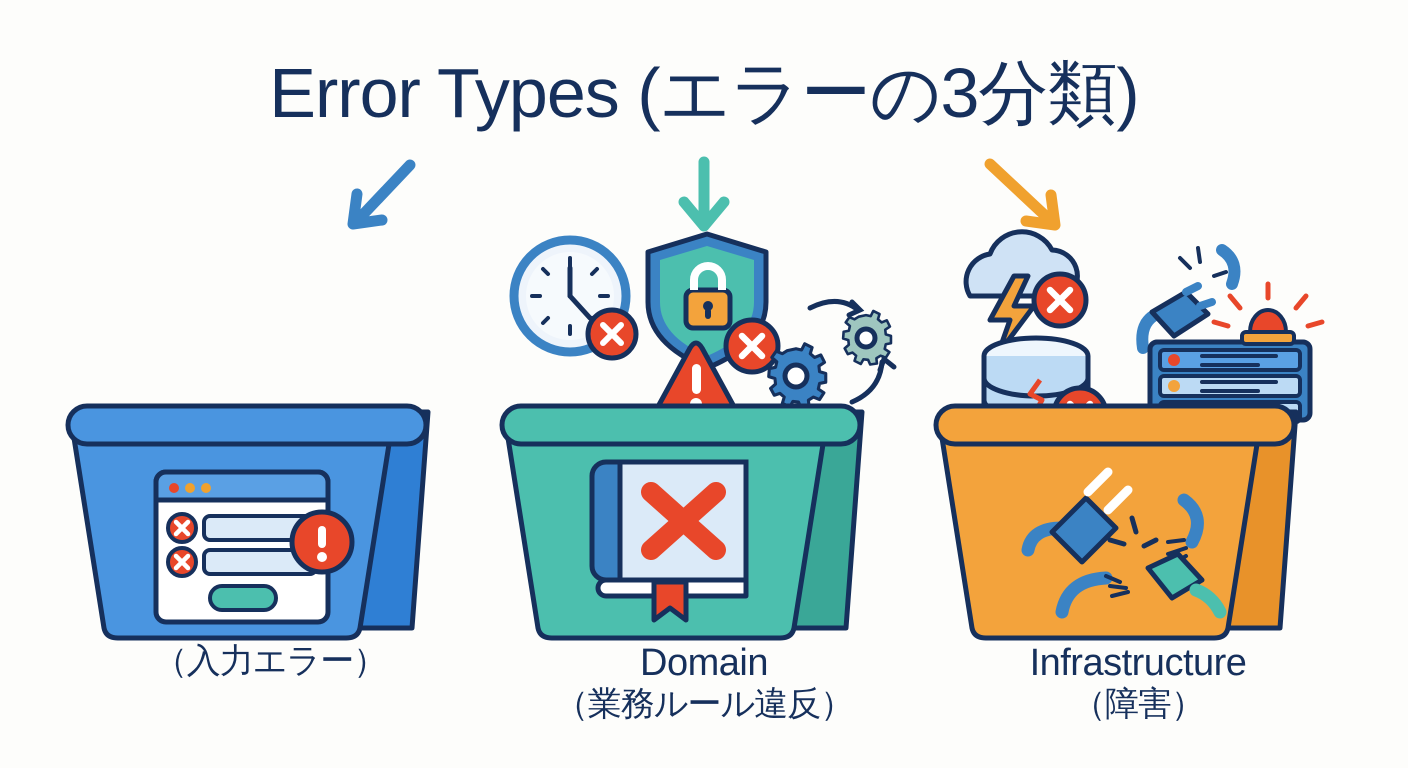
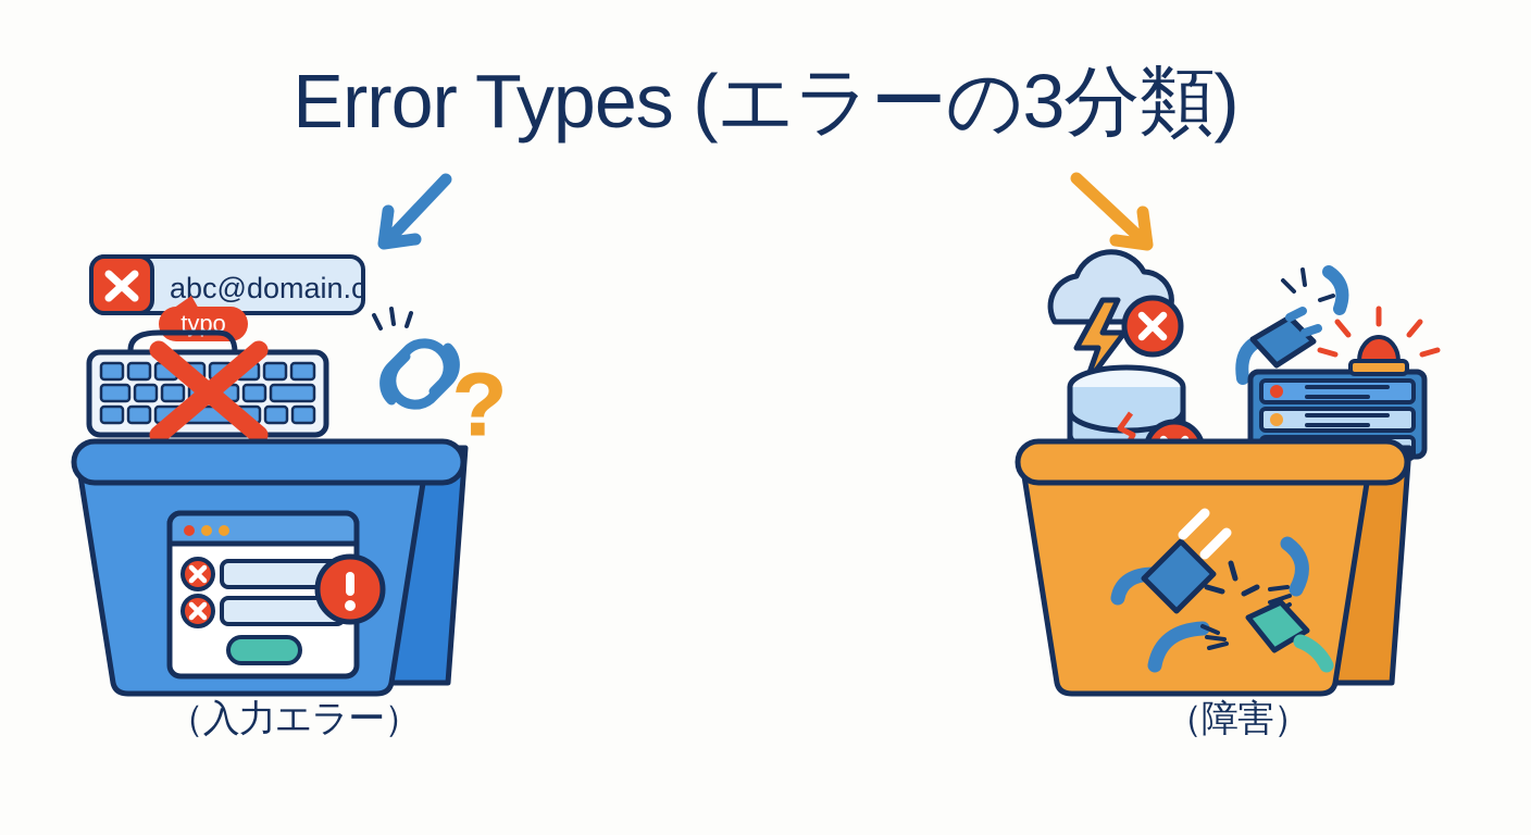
  Error Types (エラーの3分類)
+ abc@domain.c
+ typo
+ ?
  （入力エラー）
- Domain
- （業務ルール違反）
- Infrastructure
  （障害）
